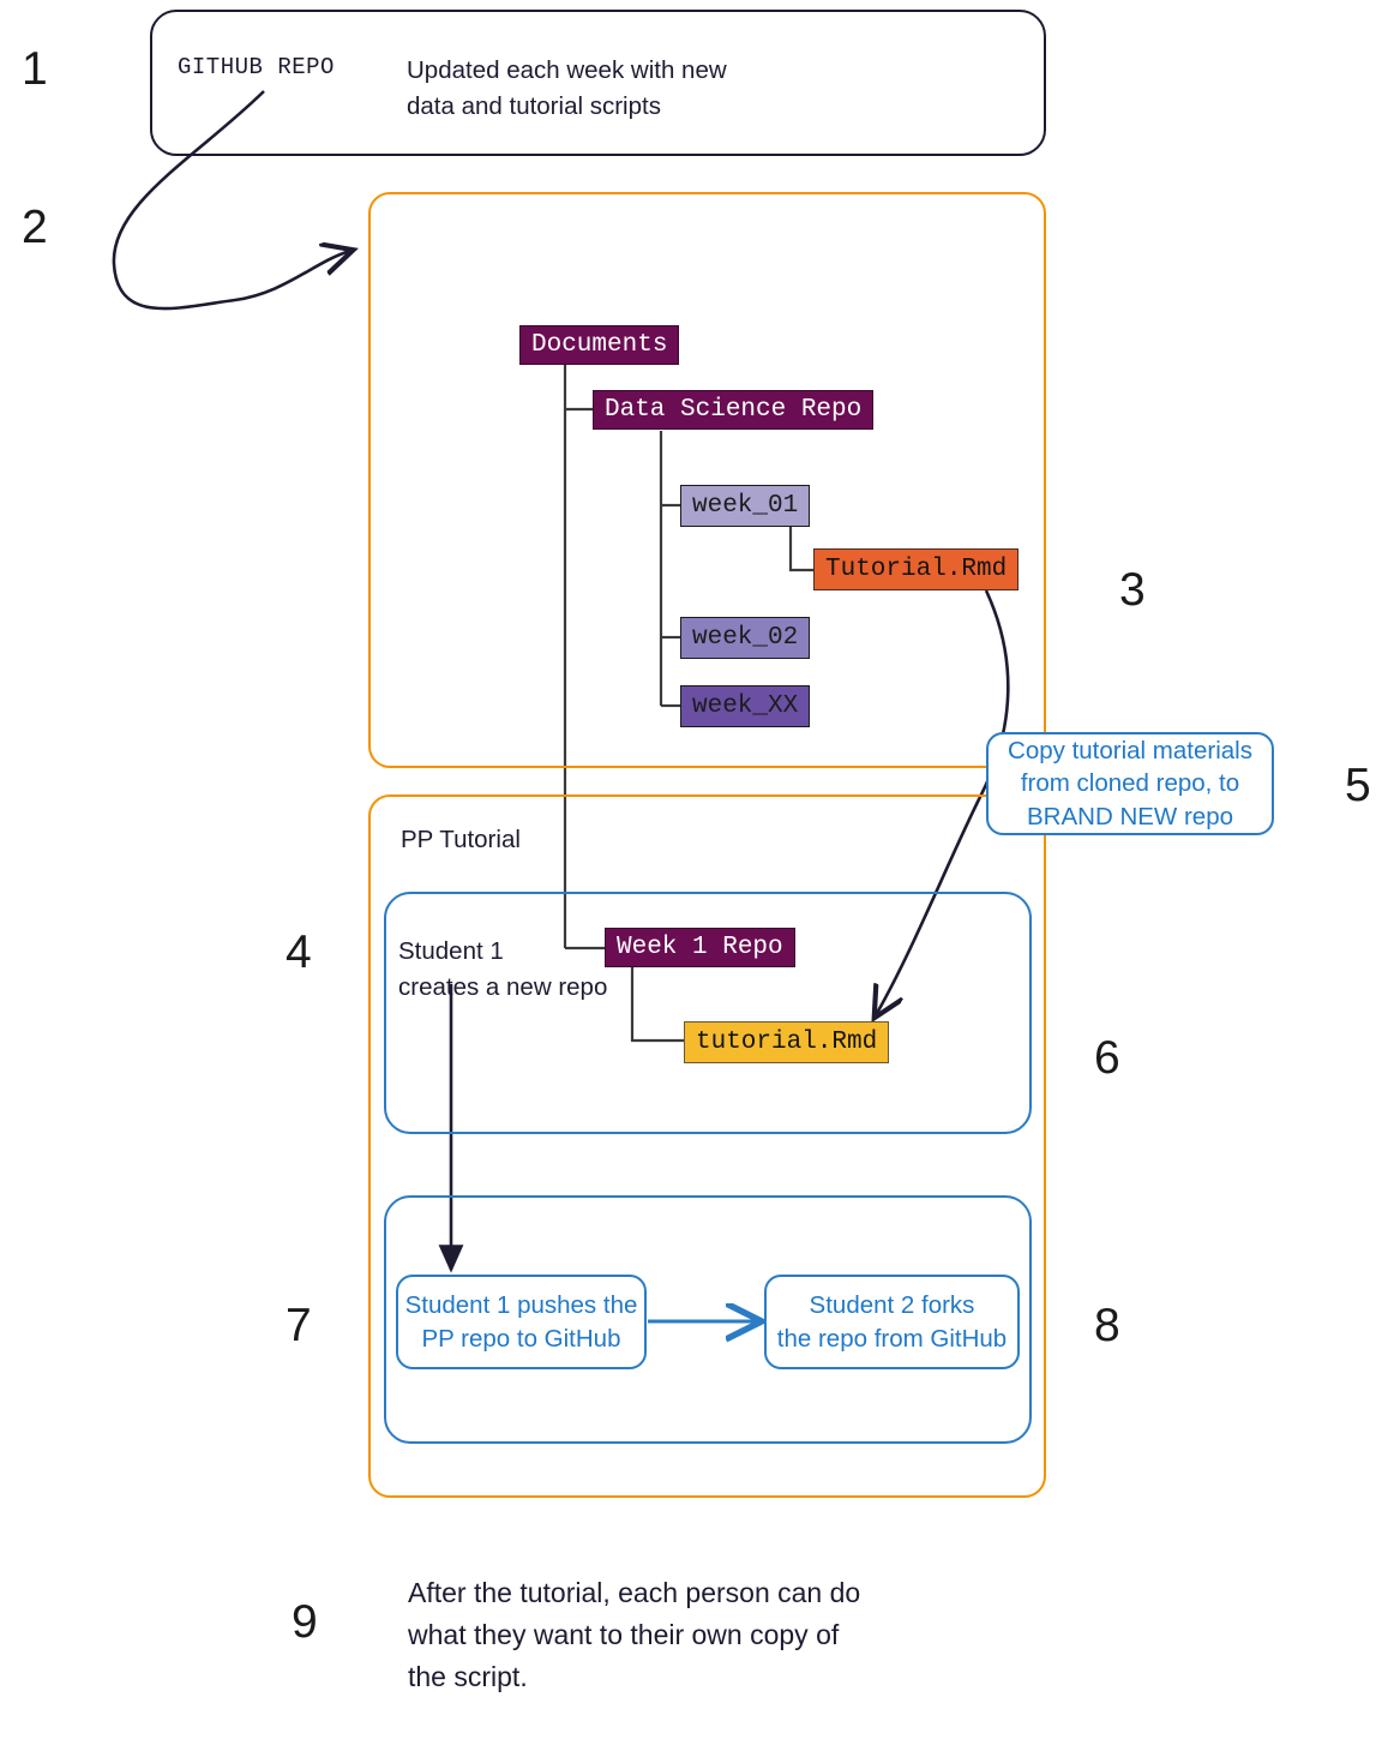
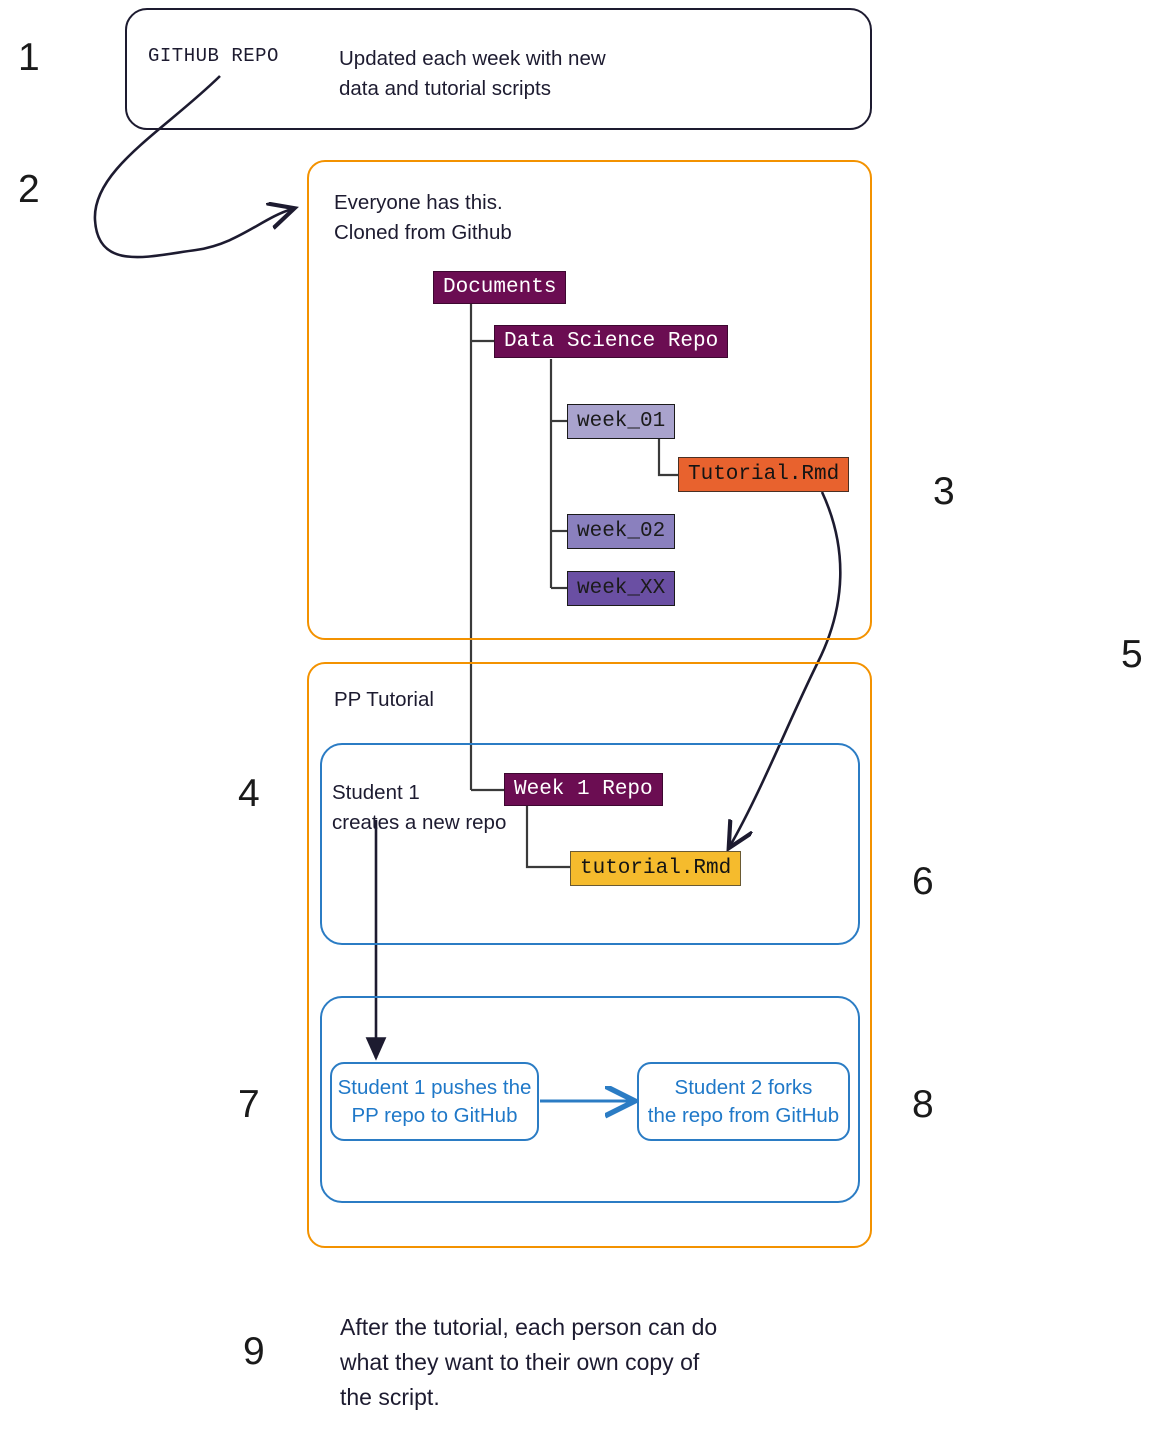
  1
  2
  3
  4
  5
  6
  7
  8
  9
  GITHUB REPO
  Updated each week with new
  data and tutorial scripts
+ Everyone has this.
+ Cloned from Github
  Documents
  Data Science Repo
  week_01
  Tutorial.Rmd
  week_02
  week_XX
  PP Tutorial
  Student 1
  creates a new repo
  Week 1 Repo
  tutorial.Rmd
  Student 1 pushes the
  PP repo to GitHub
  Student 2 forks
  the repo from GitHub
- Copy tutorial materials
- from cloned repo, to
- BRAND NEW repo
  After the tutorial, each person can do
  what they want to their own copy of
  the script.
